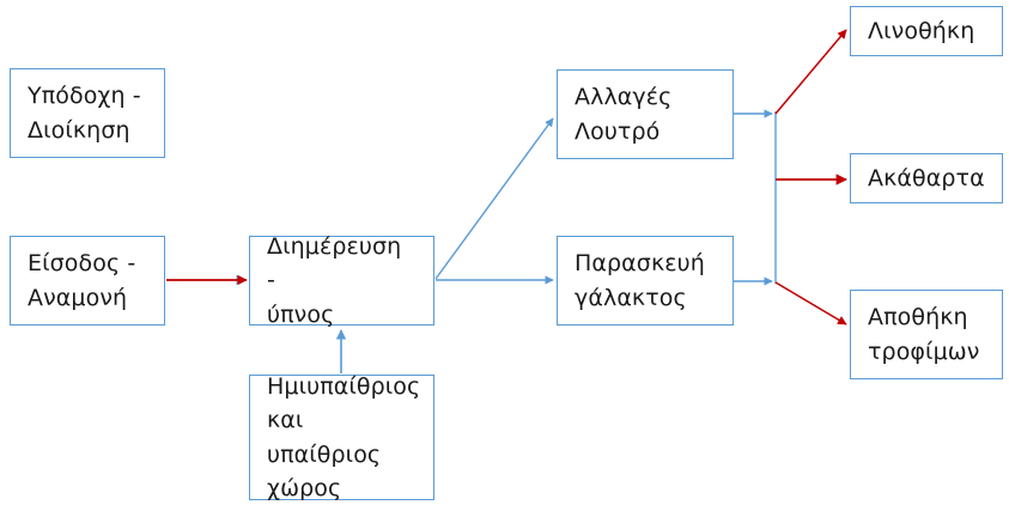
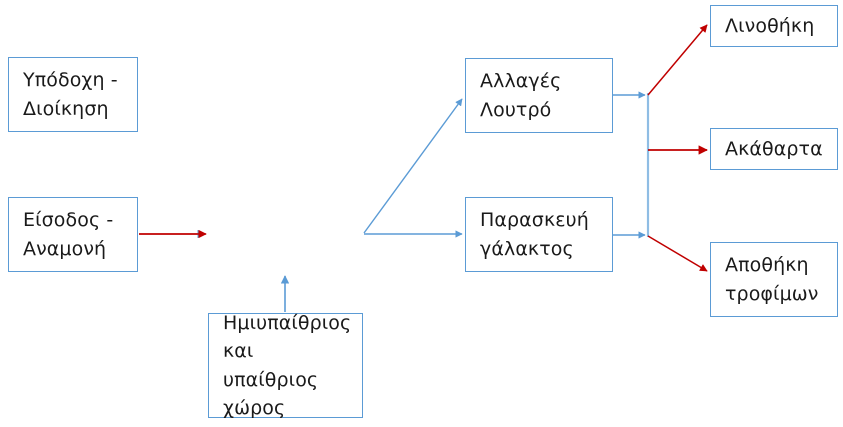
  Υπόδοχη -
  Διοίκηση
  Είσοδος -
  Αναμονή
- Διημέρευση -
- ύπνος
  Ημιυπαίθριος
  και υπαίθριος
  χώρος
  Αλλαγές
  Λουτρό
  Παρασκευή
  γάλακτος
  Λινοθήκη
  Ακάθαρτα
  Αποθήκη
  τροφίμων
